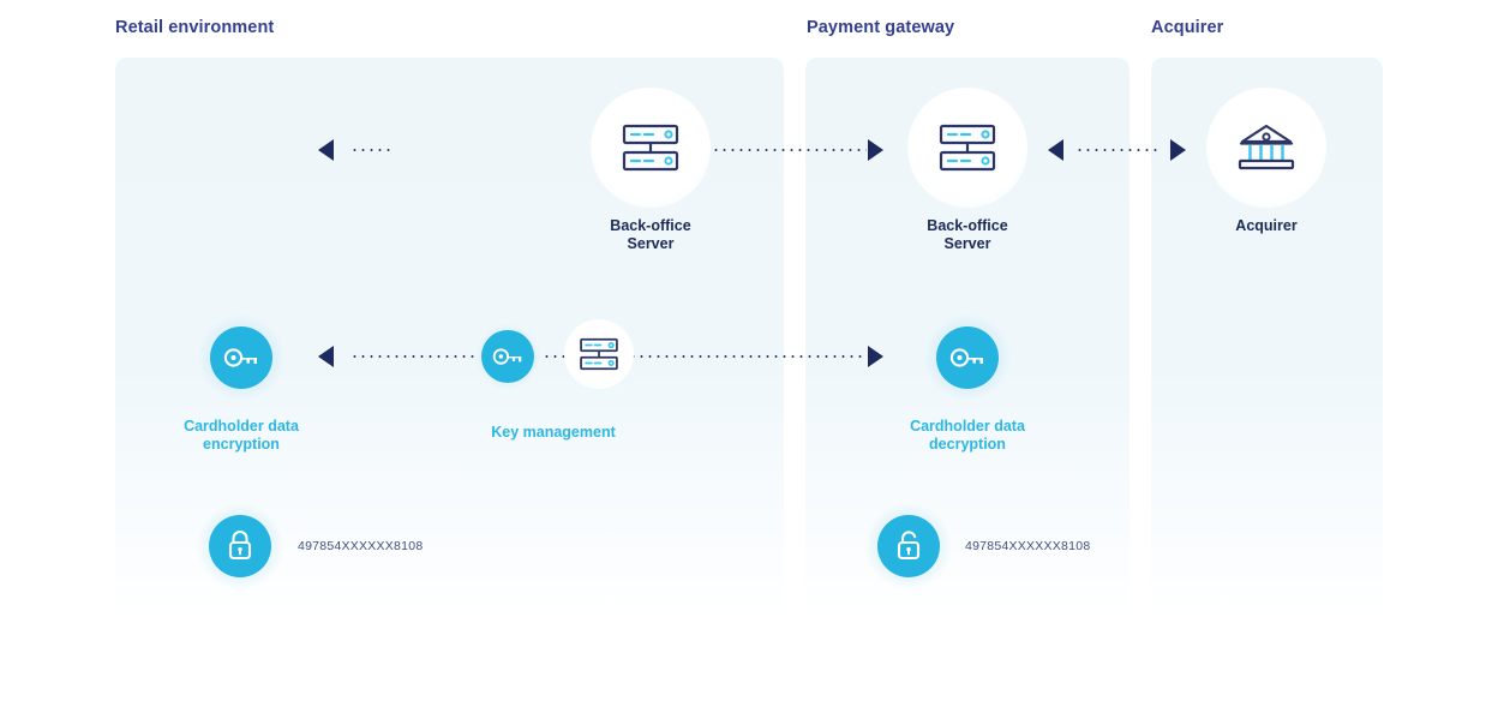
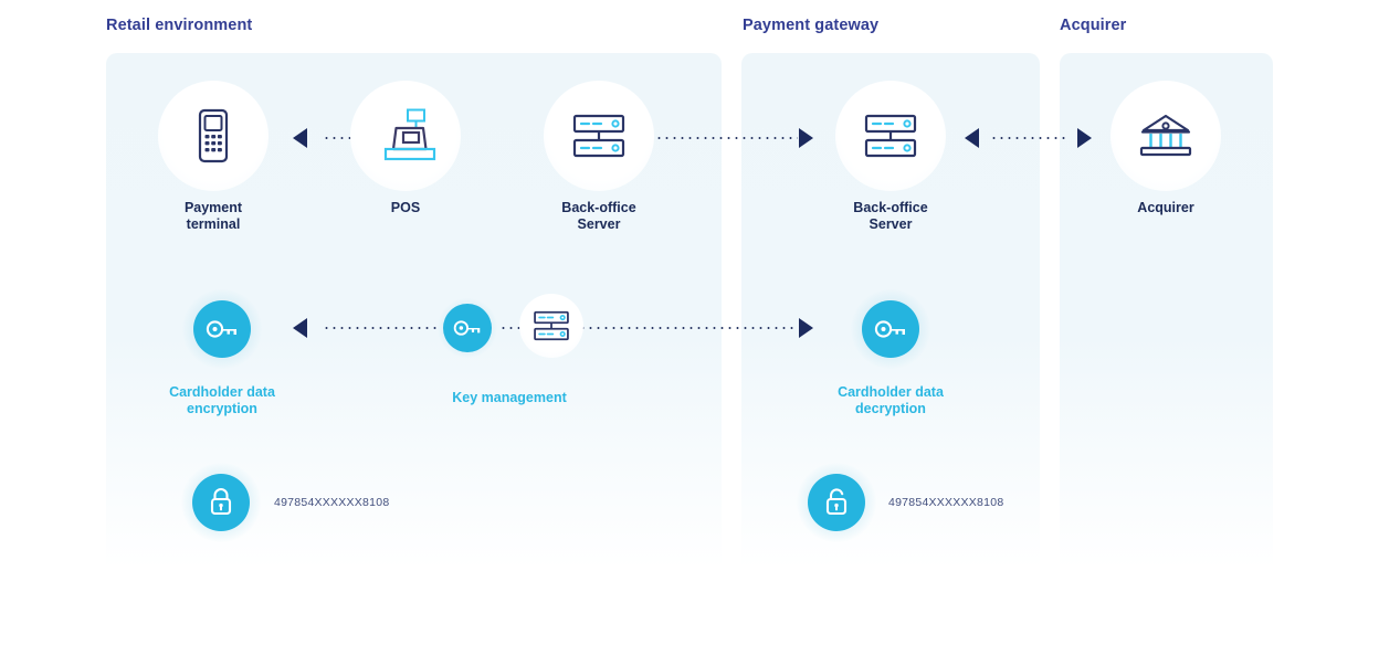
  Retail environment
  Payment gateway
  Acquirer
+ Payment
+ terminal
+ POS
  Back-office
  Server
  Back-office
  Server
  Acquirer
  Cardholder data
  encryption
  Key management
  Cardholder data
  decryption
  497854XXXXXX8108
  497854XXXXXX8108
